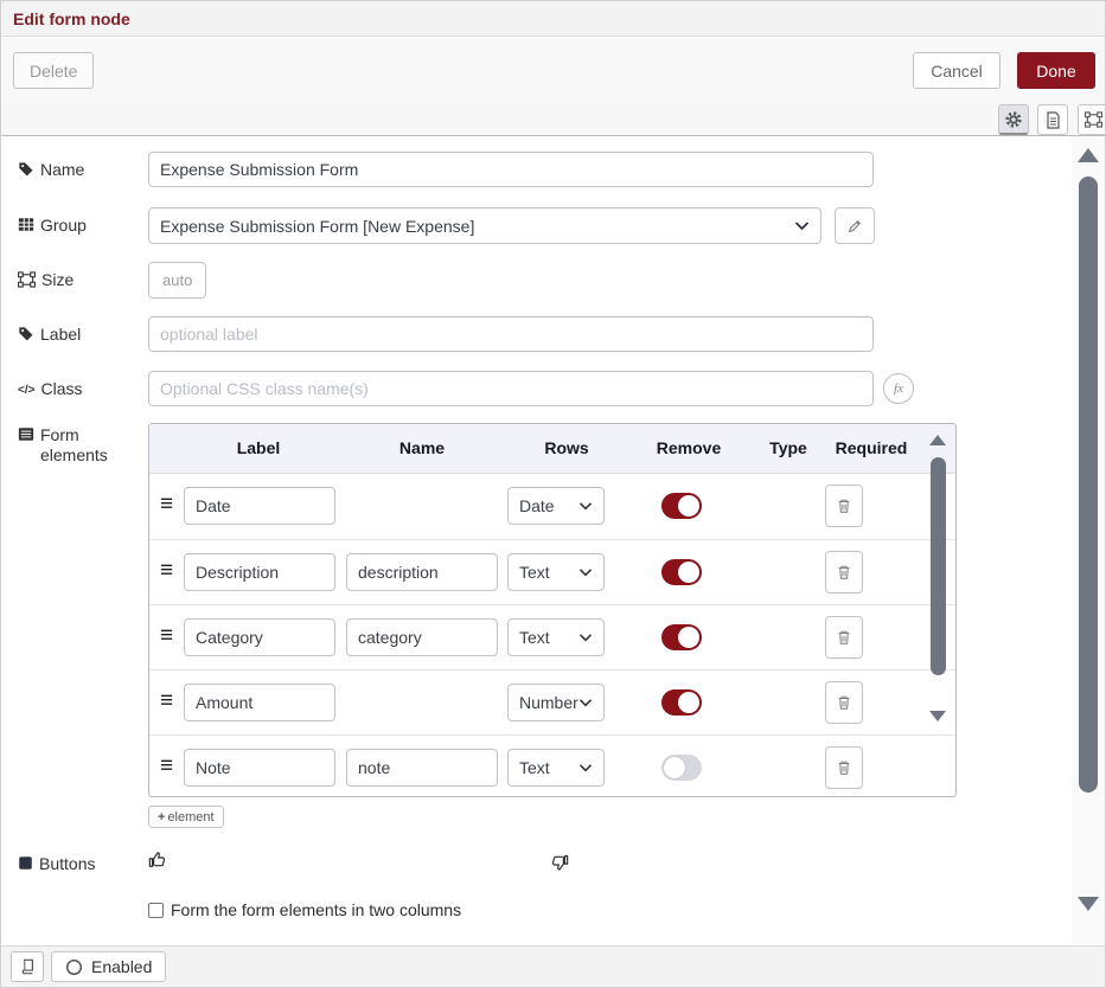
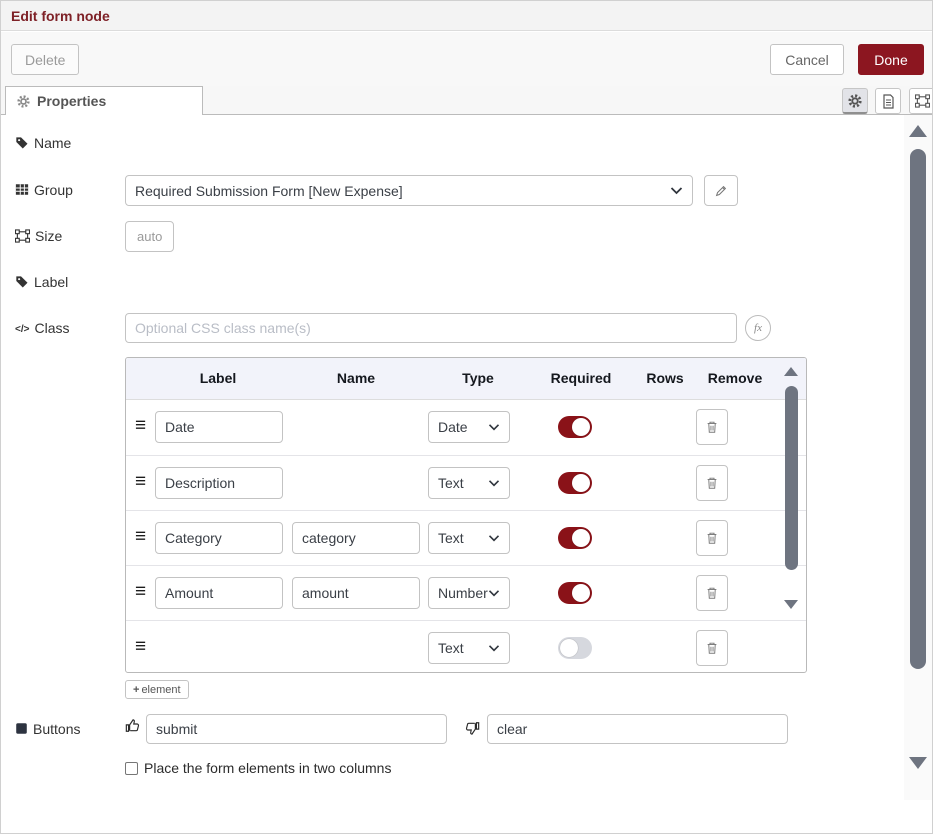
  Edit form node
  Delete
  Cancel
  Done
+ Properties
  Name
- Expense Submission Form
  Group
- Expense Submission Form [New Expense]
+ Required Submission Form [New Expense]
  Size
  auto
  Label
- optional label
  </>
  Class
  Optional CSS class name(s)
  fx
- Form elements
  Label
  Name
- Rows
+ Type
- Remove
+ Required
- Type
+ Rows
- Required
+ Remove
  ≡
  Date
  Date
  ≡
  Description
- description
  Text
  ≡
  Category
  category
  Text
  ≡
  Amount
+ amount
  Number
  ≡
- Note
- note
  Text
  + element
  Buttons
+ submit
+ clear
- Form the form elements in two columns
+ Place the form elements in two columns
- Enabled
